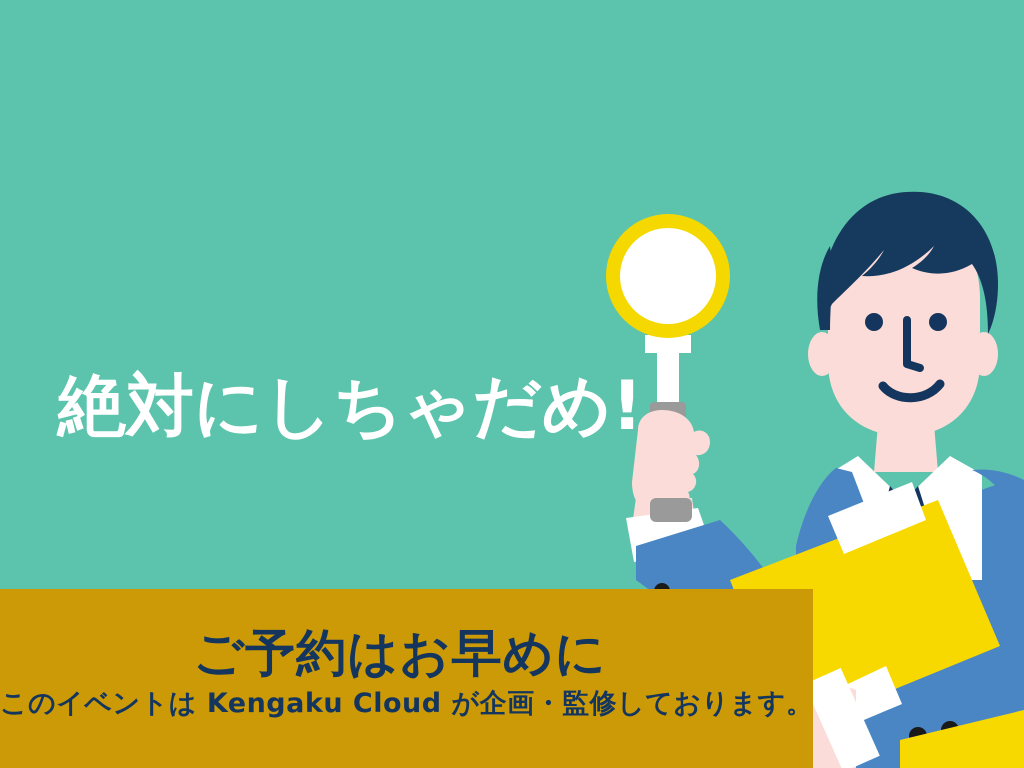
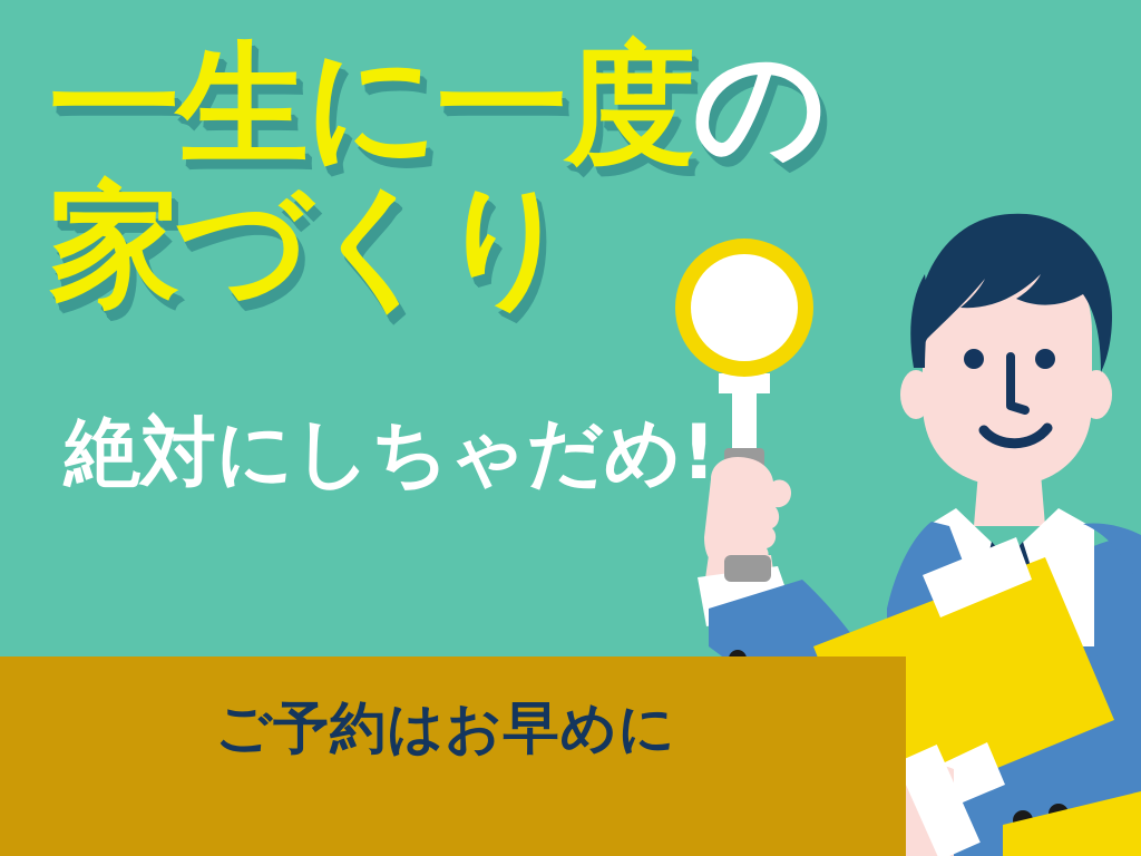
+ 一生に一度の
+ 家づくり
  絶対にしちゃだめ!
  ご予約はお早めに
- このイベントは Kengaku Cloud が企画・監修しております。
